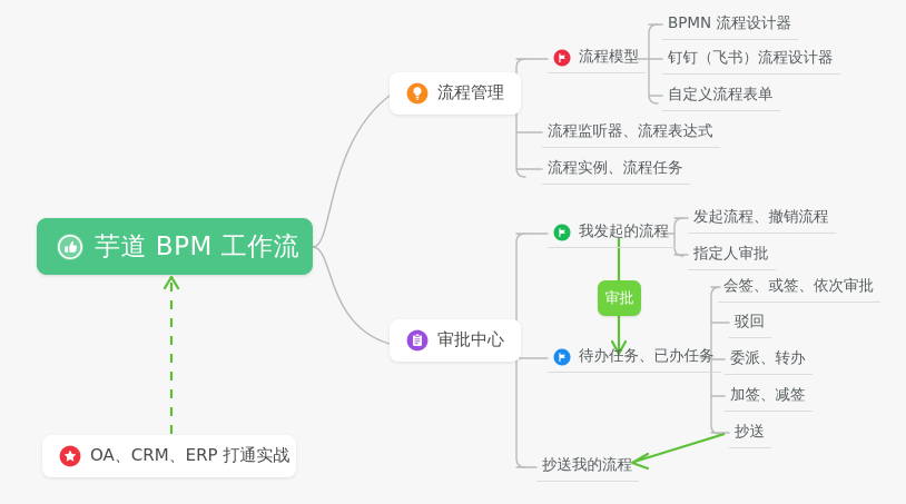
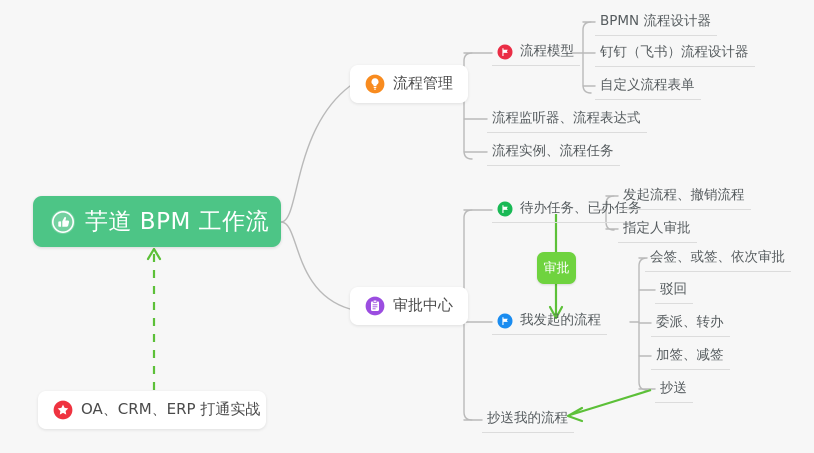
  芋道 BPM 工作流
  流程管理
  流程模型
  BPMN 流程设计器
  钉钉（飞书）流程设计器
  自定义流程表单
  流程监听器、流程表达式
  流程实例、流程任务
  审批中心
- 我发起的流程
+ 待办任务、已办任务
  发起流程、撤销流程
  指定人审批
- 待办任务、已办任务
+ 我发起的流程
  会签、或签、依次审批
  驳回
  委派、转办
  加签、减签
  抄送
  抄送我的流程
  审批
  OA、CRM、ERP 打通实战
